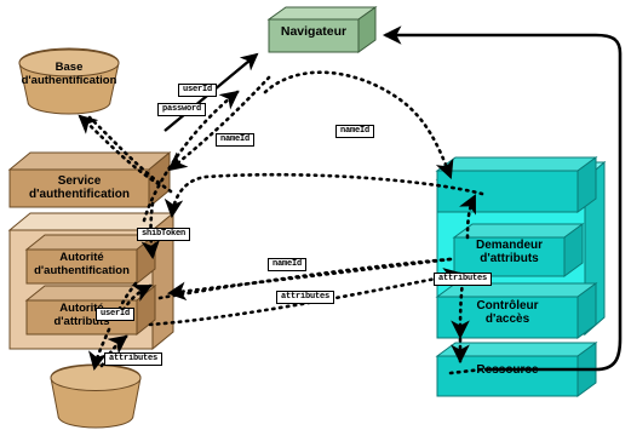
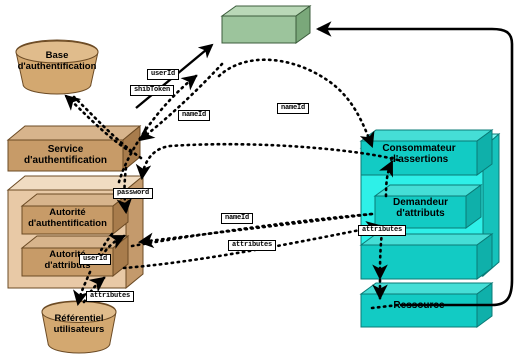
- Navigateur
  Base
  d'authentification
  Service
  d'authentification
  Autorité
  d'authentification
  Autori
  d'attributs
+ Référentiel
+ utilisateurs
+ Consommateur
+ d'assertions
  Demandeur
  d'attributs
- Contrôleur
- d'accès
  Ressource
  userId
- password
+ shibToken
  nameId
  nameId
- shibToken
+ password
  nameId
  attributes
  userId
  attributes
  attributes
